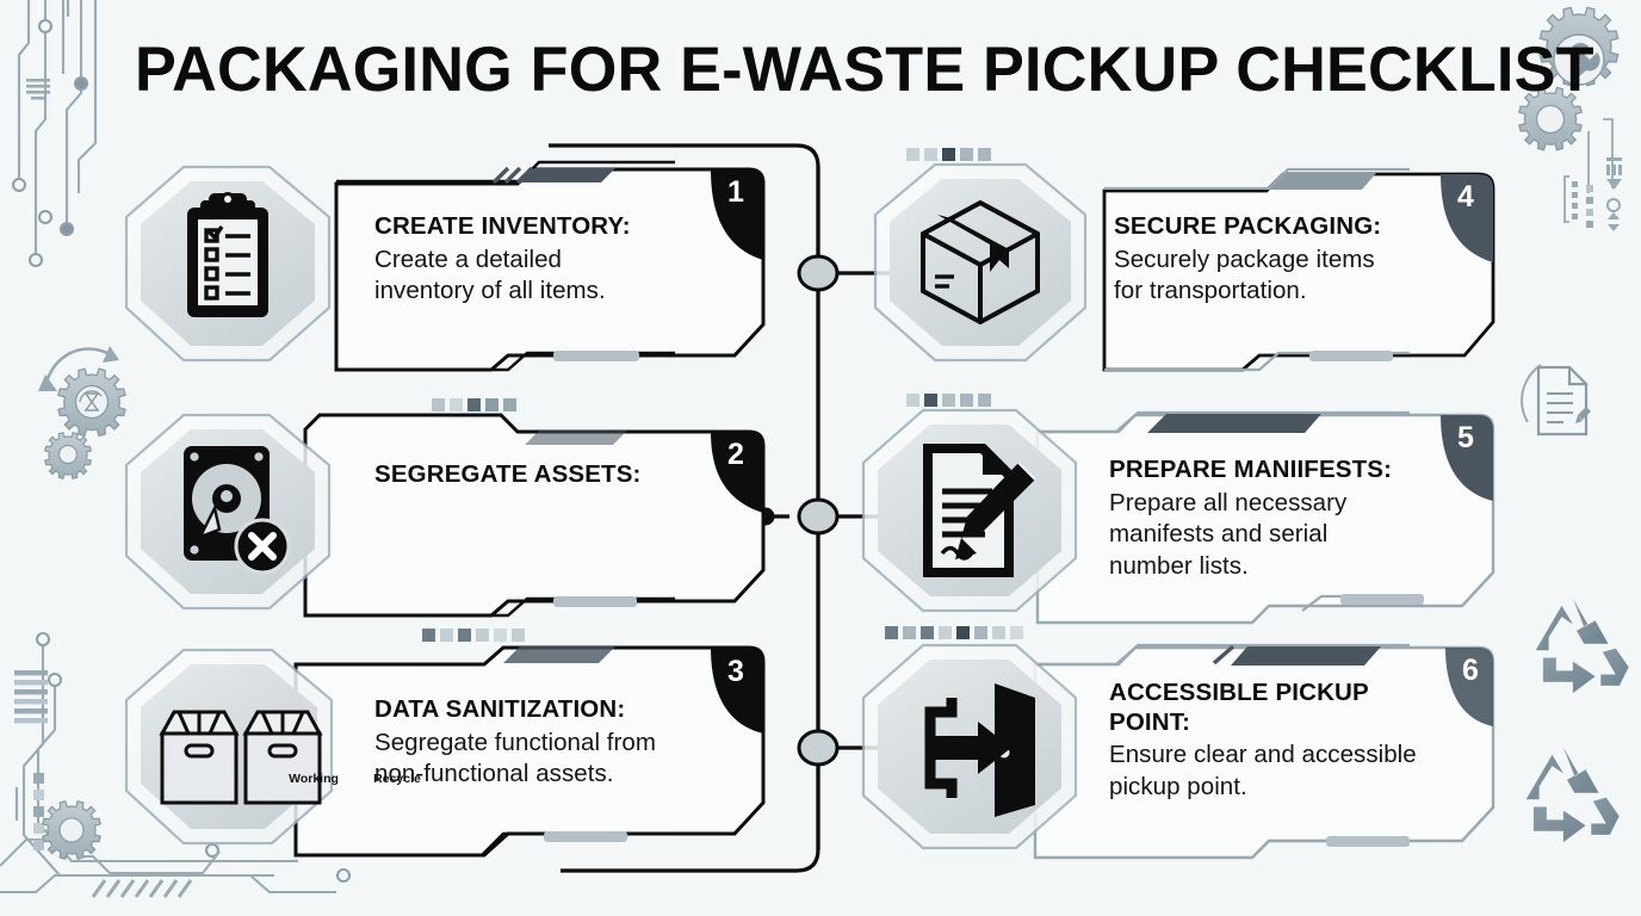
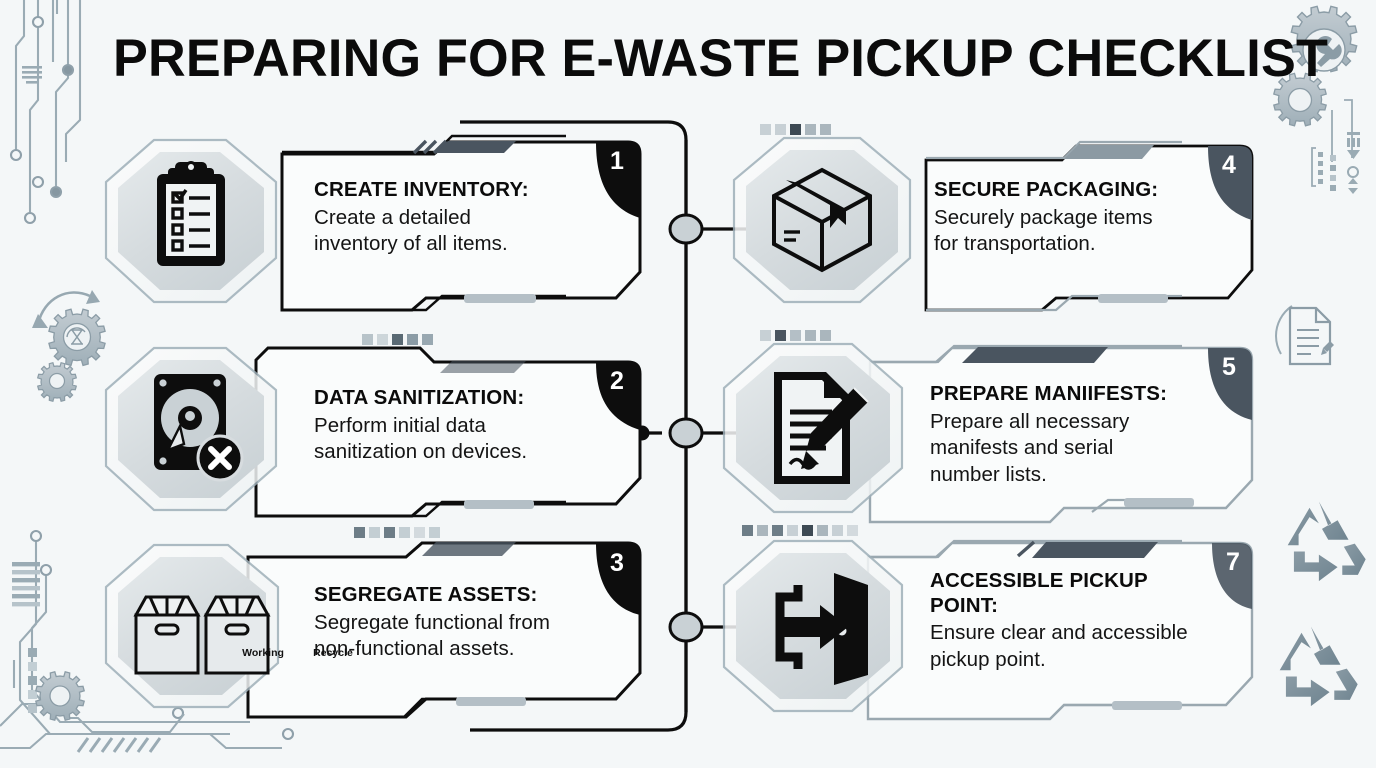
- PACKAGING FOR E-WASTE PICKUP CHECKLIST
+ PREPARING FOR E-WASTE PICKUP CHECKLIST
  1
  CREATE INVENTORY:
  Create a detailed
  inventory of all items.
  2
- SEGREGATE ASSETS:
+ DATA SANITIZATION:
+ Perform initial data
+ sanitization on devices.
  Working
  Recycle
  3
- DATA SANITIZATION:
+ SEGREGATE ASSETS:
  Segregate functional from
  non-functional assets.
  4
  SECURE PACKAGING:
  Securely package items
  for transportation.
  5
  PREPARE MANIIFESTS:
  Prepare all necessary
  manifests and serial
  number lists.
- 6
+ 7
  ACCESSIBLE PICKUP
  POINT:
  Ensure clear and accessible
  pickup point.
